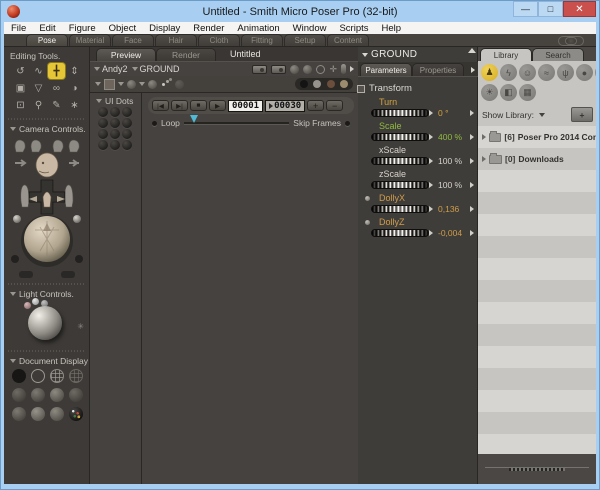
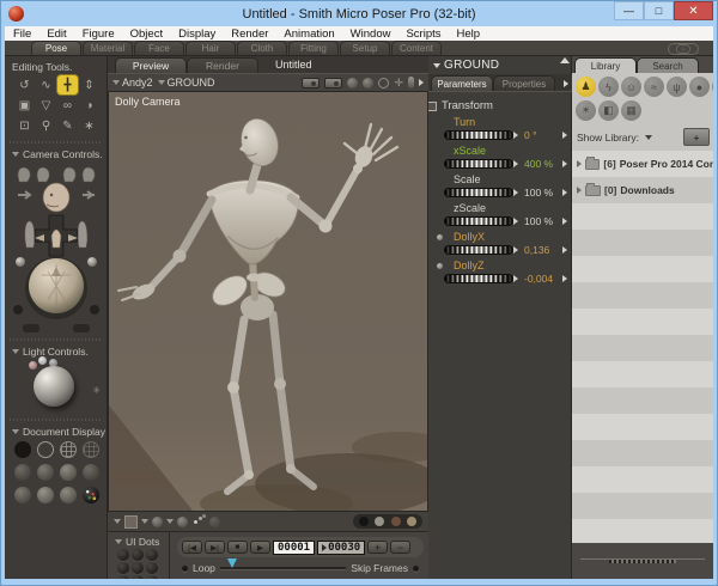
  Untitled - Smith Micro Poser Pro (32-bit)
  —
  □
  ✕
  File
  Edit
  Figure
  Object
  Display
  Render
  Animation
  Window
  Scripts
  Help
  Pose
  Material
  Face
  Hair
  Cloth
  Fitting
  Setup
  Content
  Editing Tools.
  ↺
  ∿
  ╋
  ⇕
  ▣
  ▽
  ∞
  ◑
  ⊡
  ⚲
  ✎
  ∗
  Camera Controls.
  Light Controls.
  ✳
  Document Display
  Preview
  Render
  Untitled
  Andy2
  GROUND
  ✛
+ Dolly Camera
  UI Dots
  00001
  00030
  +
  −
  Loop
  Skip Frames
  GROUND
  Parameters
  Properties
  Transform
  Turn
  0 °
- Scale
+ xScale
  400 %
- xScale
+ Scale
  100 %
  zScale
  100 %
  DollyX
  0,136
  DollyZ
  -0,004
  Library
  Search
  ♟
  ϟ
  ☺
  ≈
  ψ
  ●
  ☀
  ◧
  ▦
  Show Library:
  +
  [6]
  Poser Pro 2014 Con
  [0]
  Downloads
